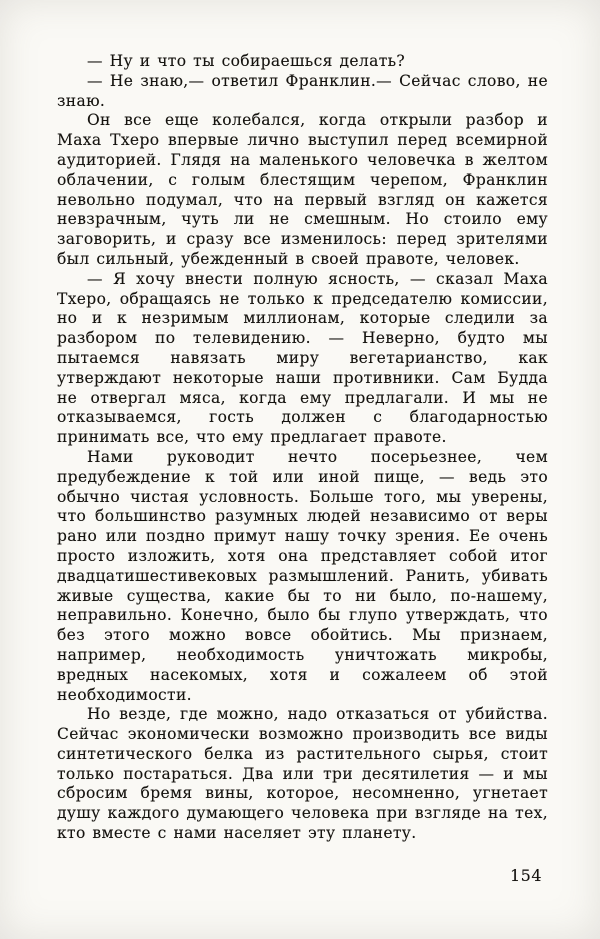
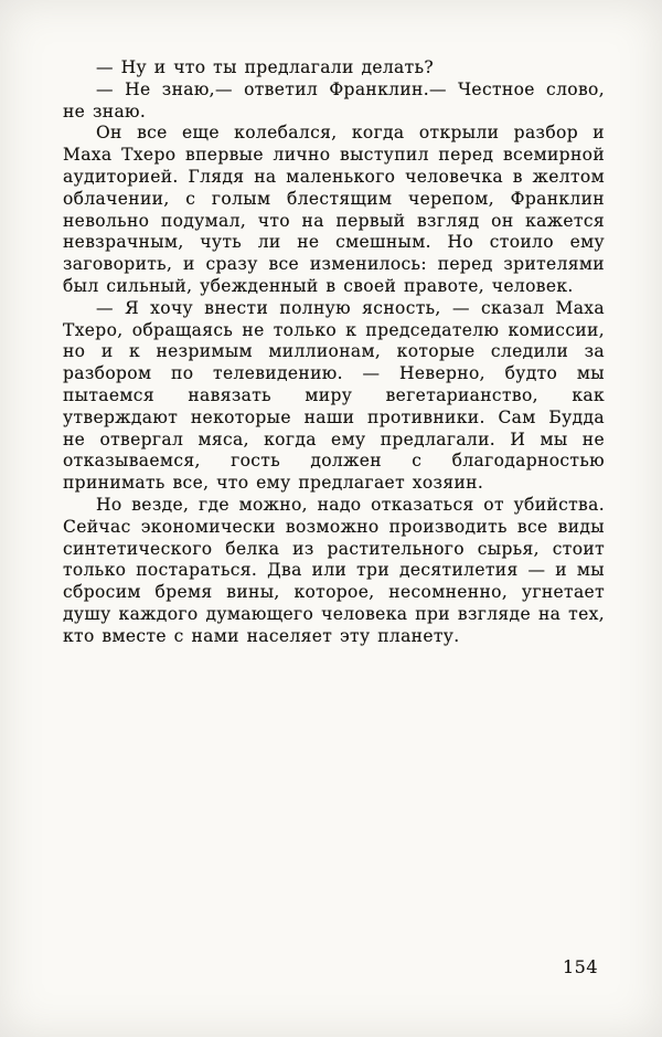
- — Ну и что ты собираешься делать?
+ — Ну и что ты предлагали делать?
- — Не знаю,— ответил Франклин.— Сейчас слово, не знаю.
+ — Не знаю,— ответил Франклин.— Честное слово, не знаю.
  Он все еще колебался, когда открыли разбор и Маха Тхеро впервые лично выступил перед всемирной аудиторией. Глядя на маленького человечка в желтом облачении, с голым блестящим черепом, Франклин невольно подумал, что на первый взгляд он кажется невзрачным, чуть ли не смешным. Но стоило ему заговорить, и сразу все изменилось: перед зрителями был сильный, убежденный в своей правоте, человек.
- — Я хочу внести полную ясность, — сказал Маха Тхеро, обращаясь не только к председателю комиссии, но и к незримым миллионам, которые следили за разбором по телевидению. — Неверно, будто мы пытаемся навязать миру вегетарианство, как утверждают некоторые наши противники. Сам Будда не отвергал мяса, когда ему предлагали. И мы не отказываемся, гость должен с благодарностью принимать все, что ему предлагает правоте.
+ — Я хочу внести полную ясность, — сказал Маха Тхеро, обращаясь не только к председателю комиссии, но и к незримым миллионам, которые следили за разбором по телевидению. — Неверно, будто мы пытаемся навязать миру вегетарианство, как утверждают некоторые наши противники. Сам Будда не отвергал мяса, когда ему предлагали. И мы не отказываемся, гость должен с благодарностью принимать все, что ему предлагает хозяин.
- Нами руководит нечто посерьезнее, чем предубеждение к той или иной пище, — ведь это обычно чистая условность. Больше того, мы уверены, что большинство разумных людей независимо от веры рано или поздно примут нашу точку зрения. Ее очень просто изложить, хотя она представляет собой итог двадцатишестивековых размышлений. Ранить, убивать живые существа, какие бы то ни было, по-нашему, неправильно. Конечно, было бы глупо утверждать, что без этого можно вовсе обойтись. Мы признаем, например, необходимость уничтожать микробы, вредных насекомых, хотя и сожалеем об этой необходимости.
  Но везде, где можно, надо отказаться от убийства. Сейчас экономически возможно производить все виды синтетического белка из растительного сырья, стоит только постараться. Два или три десятилетия — и мы сбросим бремя вины, которое, несомненно, угнетает душу каждого думающего человека при взгляде на тех, кто вместе с нами населяет эту планету.
  154
